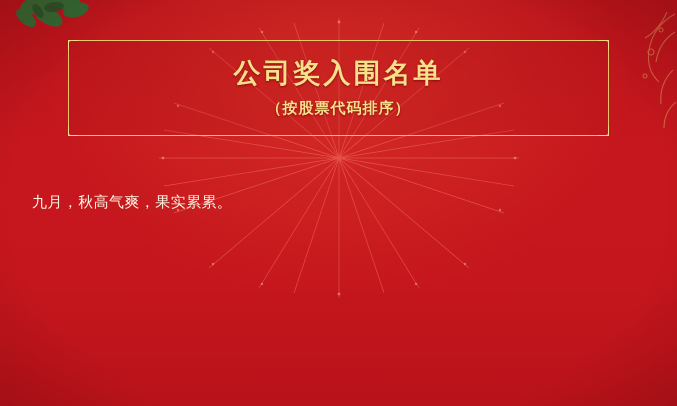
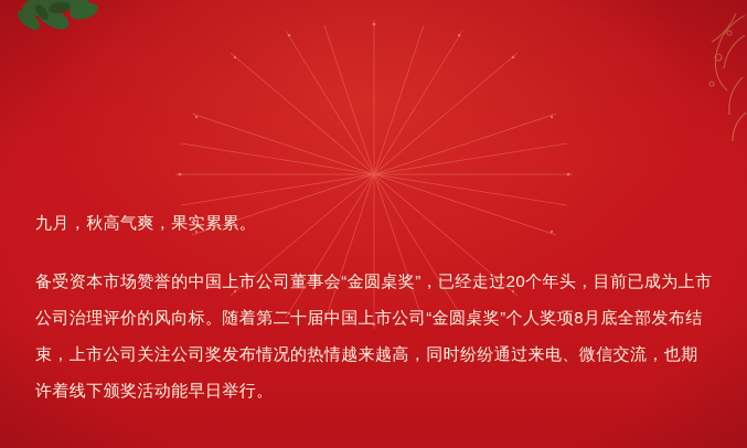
- 公司奖入围名单
- （按股票代码排序）
  九月，秋高气爽，果实累累。
+ 备受资本市场赞誉的中国上市公司董事会“金圆桌奖”，已经走过20个年头，目前已成为上市公司治理评价的风向标。随着第二十届中国上市公司“金圆桌奖”个人奖项8月底全部发布结束，上市公司关注公司奖发布情况的热情越来越高，同时纷纷通过来电、微信交流，也期许着线下颁奖活动能早日举行。
